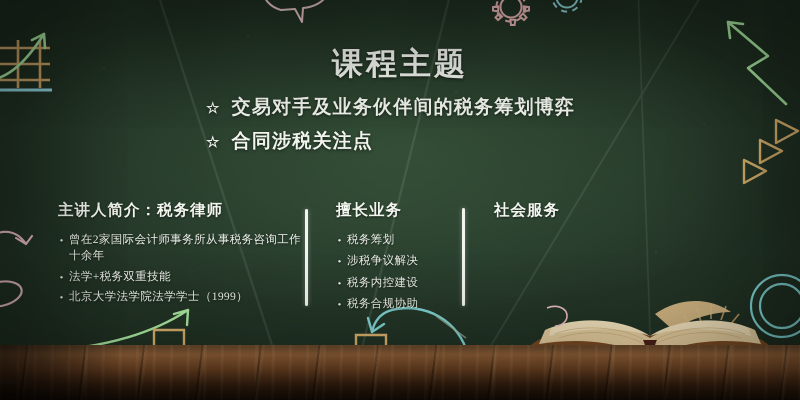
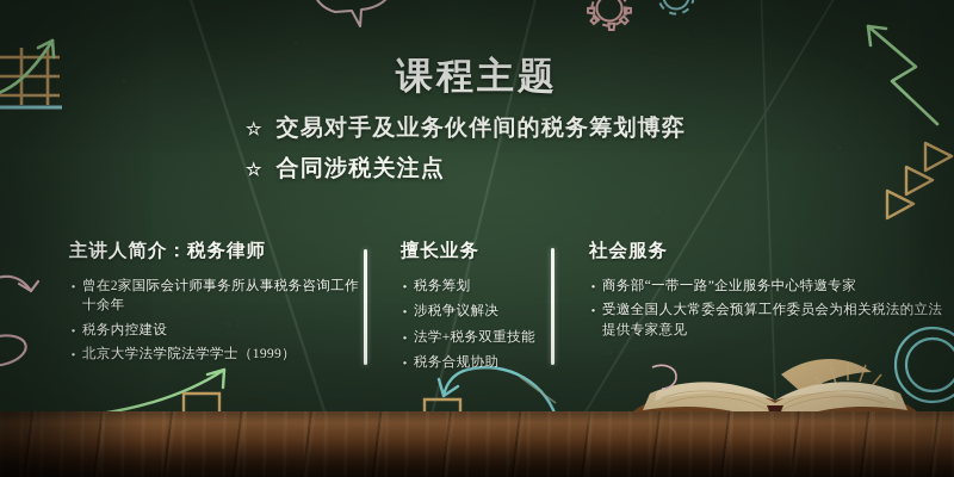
  课程主题
  ☆
  交易对手及业务伙伴间的税务筹划博弈
  ☆
  合同涉税关注点
  主讲人简介：税务律师
  曾在2家国际会计师事务所从事税务咨询工作十余年
- 法学+税务双重技能
+ 税务内控建设
  北京大学法学院法学学士（1999）
  擅长业务
  税务筹划
  涉税争议解决
- 税务内控建设
+ 法学+税务双重技能
  税务合规协助
  社会服务
+ 商务部“一带一路”企业服务中心特邀专家
+ 受邀全国人大常委会预算工作委员会为相关税法的立法提供专家意见
